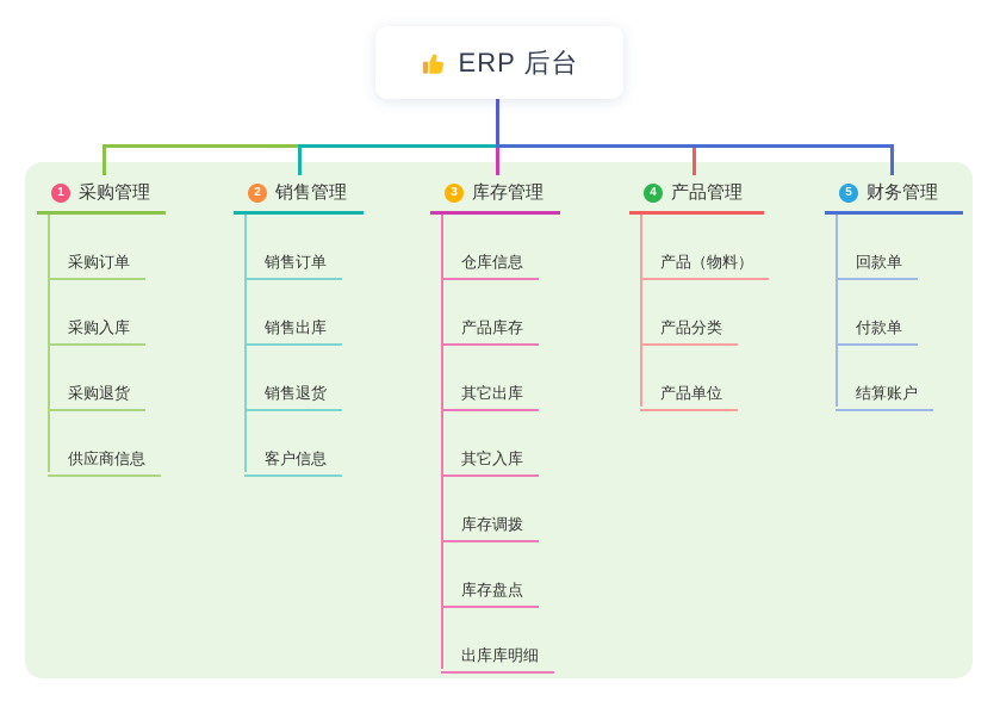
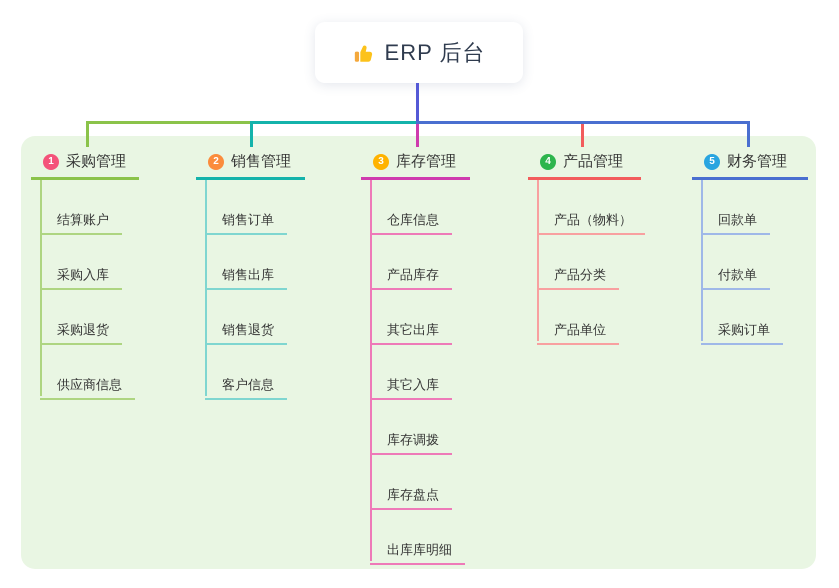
  ERP 后台
  1
  采购管理
- 采购订单
+ 结算账户
  采购入库
  采购退货
  供应商信息
  2
  销售管理
  销售订单
  销售出库
  销售退货
  客户信息
  3
  库存管理
  仓库信息
  产品库存
  其它出库
  其它入库
  库存调拨
  库存盘点
  出库库明细
  4
  产品管理
  产品（物料）
  产品分类
  产品单位
  5
  财务管理
  回款单
  付款单
- 结算账户
+ 采购订单
